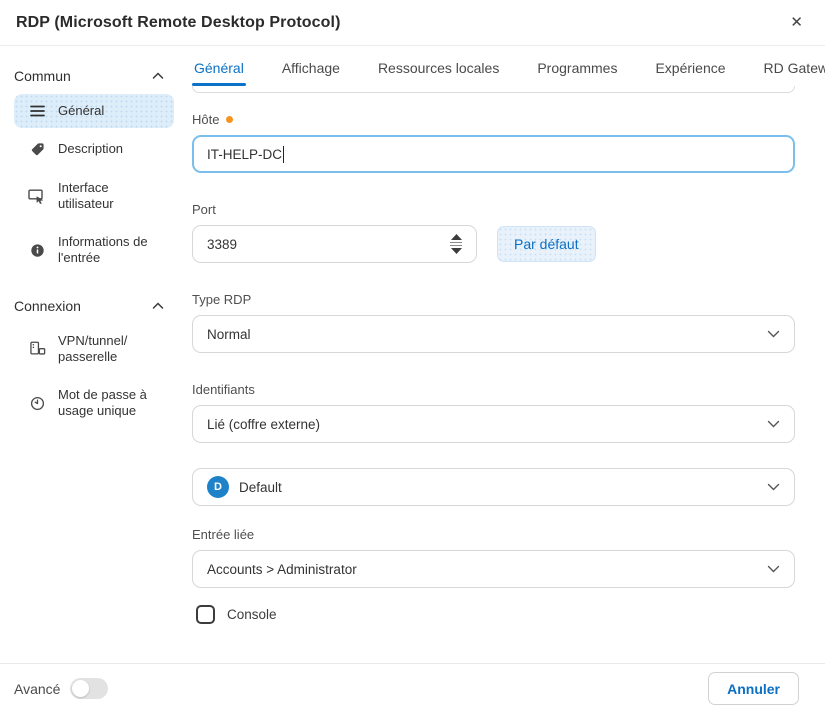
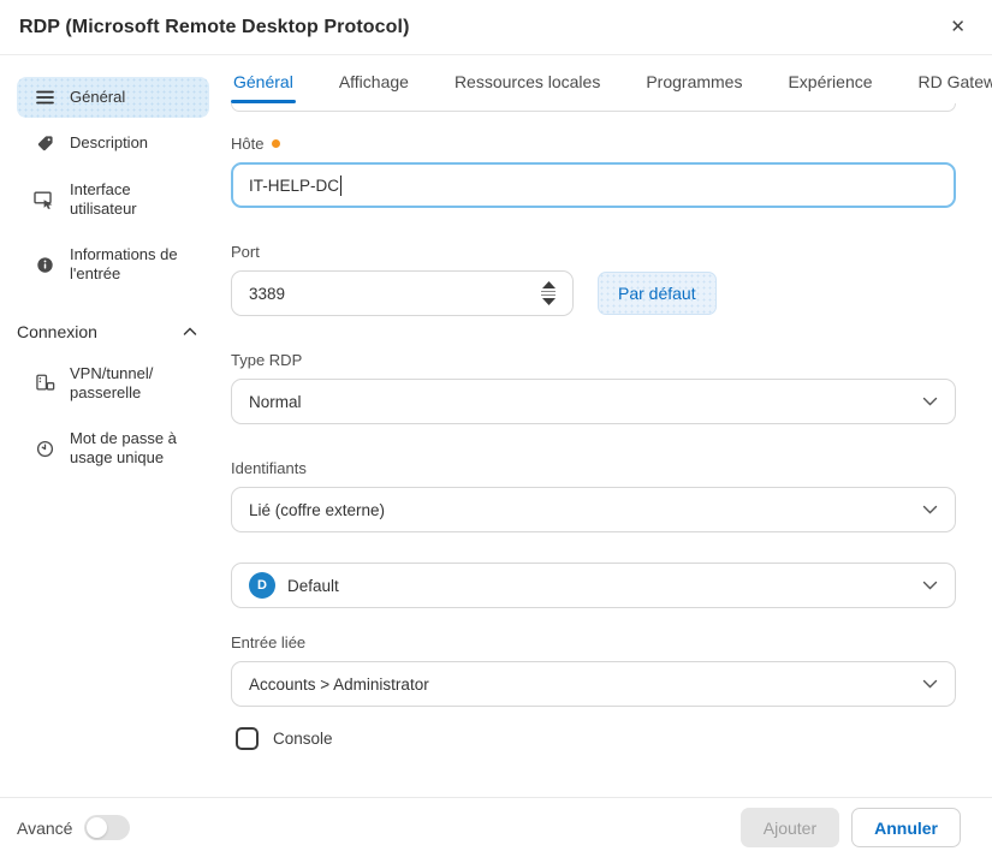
  RDP (Microsoft Remote Desktop Protocol)
  ✕
- Commun
  Général
  Description
  Interface utilisateur
  Informations de l'entrée
  Connexion
  VPN/tunnel/ passerelle
  Mot de passe à usage unique
  Général
  Affichage
  Ressources locales
  Programmes
  Expérience
  RD Gatew
  Hôte
  IT-HELP-DC
  Port
  3389
  Par défaut
  Type RDP
  Normal
  Identifiants
  Lié (coffre externe)
  D
  Default
  Entrée liée
  Accounts > Administrator
  Console
  Avancé
+ Ajouter
  Annuler
